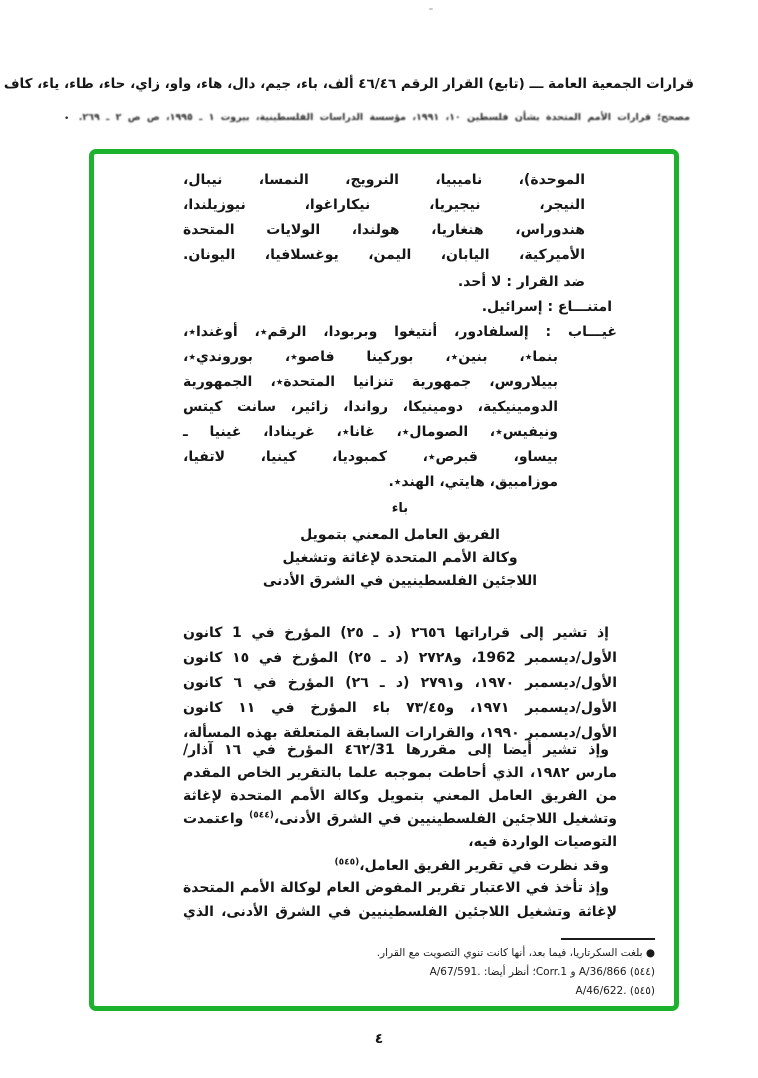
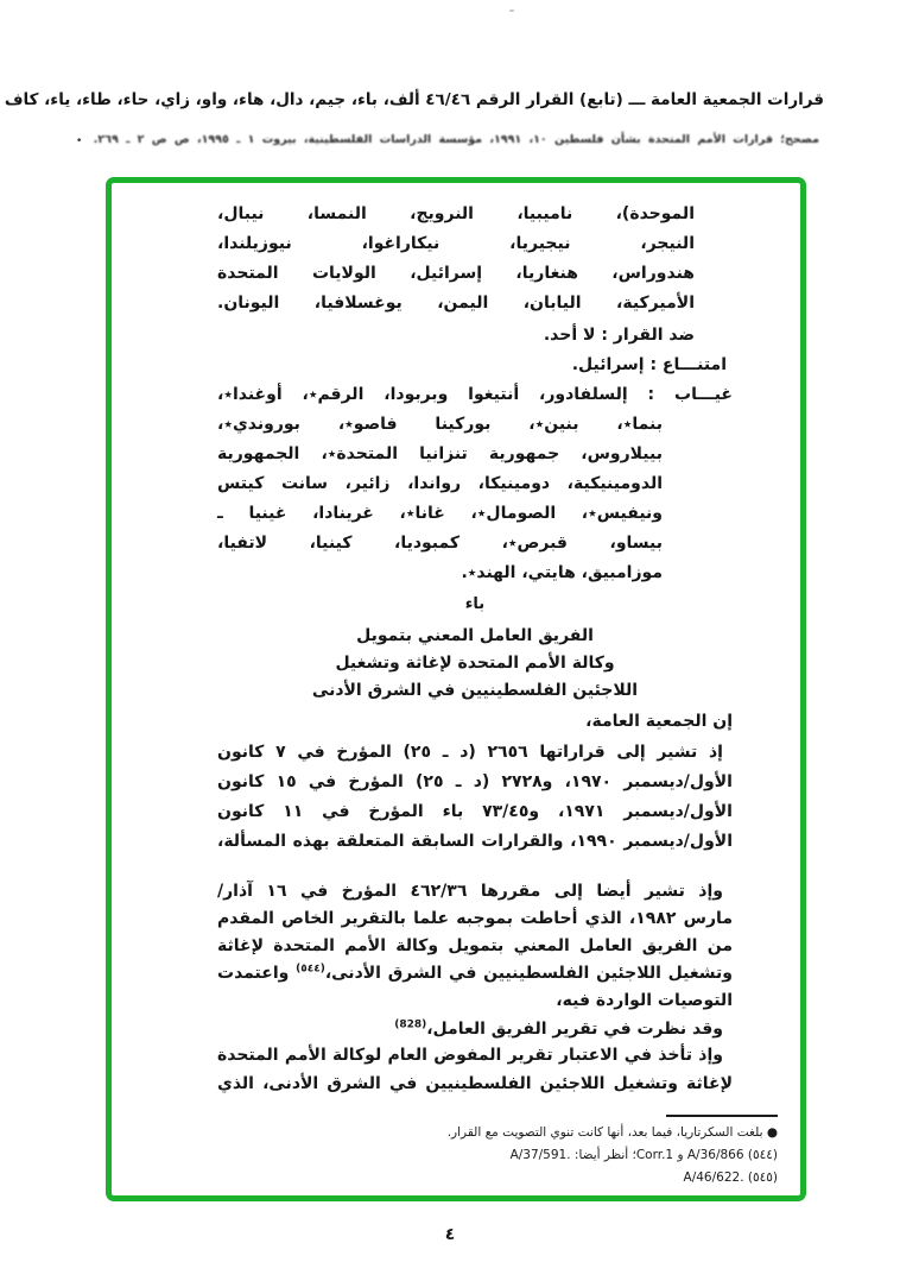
  قرارات الجمعية العامة ـــ (تابع) القرار الرقم ٤٦/٤٦ ألف، باء، جيم، دال، هاء، واو، زاي، حاء، طاء، ياء، كاف
  •
  مصحح؛ قرارات الأمم المتحدة بشأن فلسطين ١٠، ١٩٩١، مؤسسة الدراسات الفلسطينية، بيروت ١ ـ ١٩٩٥، ص ص ٢ ـ ٢٦٩.
  الموحدة)، ناميبيا، النرويج، النمسا، نيبال،
  النيجر، نيجيريا، نيكاراغوا، نيوزيلندا،
- هندوراس، هنغاريا، هولندا، الولايات المتحدة
+ هندوراس، هنغاريا، إسرائيل، الولايات المتحدة
  الأميركية، اليابان، اليمن، يوغسلافيا، اليونان.
  ضد القرار : لا أحد.
  امتنـــاع : إسرائيل.
  غيـــاب : إلسلفادور، أنتيغوا وبربودا، الرقم٭، أوغندا٭،
  بنما٭، بنين٭، بوركينا فاصو٭، بوروندي٭،
  بييلاروس، جمهورية تنزانيا المتحدة٭، الجمهورية
  الدومينيكية، دومينيكا، رواندا، زائير، سانت كيتس
  ونيفيس٭، الصومال٭، غانا٭، غرينادا، غينيا ـ
  بيساو، قبرص٭، كمبوديا، كينيا، لاتفيا،
  موزامبيق، هايتي، الهند٭.
  باء
  الفريق العامل المعني بتمويل
  وكالة الأمم المتحدة لإغاثة وتشغيل
  اللاجئين الفلسطينيين في الشرق الأدنى
+ إن الجمعية العامة،
- إذ تشير إلى قراراتها ٢٦٥٦ (د ـ ٢٥) المؤرخ في 1 كانون
+ إذ تشير إلى قراراتها ٢٦٥٦ (د ـ ٢٥) المؤرخ في ٧ كانون
- الأول/ديسمبر 1962، و٢٧٢٨ (د ـ ٢٥) المؤرخ في ١٥ كانون
+ الأول/ديسمبر ١٩٧٠، و٢٧٢٨ (د ـ ٢٥) المؤرخ في ١٥ كانون
- الأول/ديسمبر ١٩٧٠، و٢٧٩١ (د ـ ٢٦) المؤرخ في ٦ كانون
  الأول/ديسمبر ١٩٧١، و٧٣/٤٥ باء المؤرخ في ١١ كانون
  الأول/ديسمبر ١٩٩٠، والقرارات السابقة المتعلقة بهذه المسألة،
- وإذ تشير أيضا إلى مقررها ٤٦٢/31 المؤرخ في ١٦ آذار/
+ وإذ تشير أيضا إلى مقررها ٤٦٢/٣٦ المؤرخ في ١٦ آذار/
  مارس ١٩٨٢، الذي أحاطت بموجبه علما بالتقرير الخاص المقدم
  من الفريق العامل المعني بتمويل وكالة الأمم المتحدة لإغاثة
  وتشغيل اللاجئين الفلسطينيين في الشرق الأدنى،(٥٤٤) واعتمدت
  التوصيات الواردة فيه،
- وقد نظرت في تقرير الفريق العامل،(٥٤٥)
+ وقد نظرت في تقرير الفريق العامل،(828)
  وإذ تأخذ في الاعتبار تقرير المفوض العام لوكالة الأمم المتحدة
  لإغاثة وتشغيل اللاجئين الفلسطينيين في الشرق الأدنى، الذي
  ● بلغت السكرتاريا، فيما بعد، أنها كانت تنوي التصويت مع القرار.
- (٥٤٤) A/36/866 و Corr.1؛ أنظر أيضا: A/67/591.‎
+ (٥٤٤) A/36/866 و Corr.1؛ أنظر أيضا: A/37/591.‎
  (٥٤٥) A/46/622.‎
  ٤
